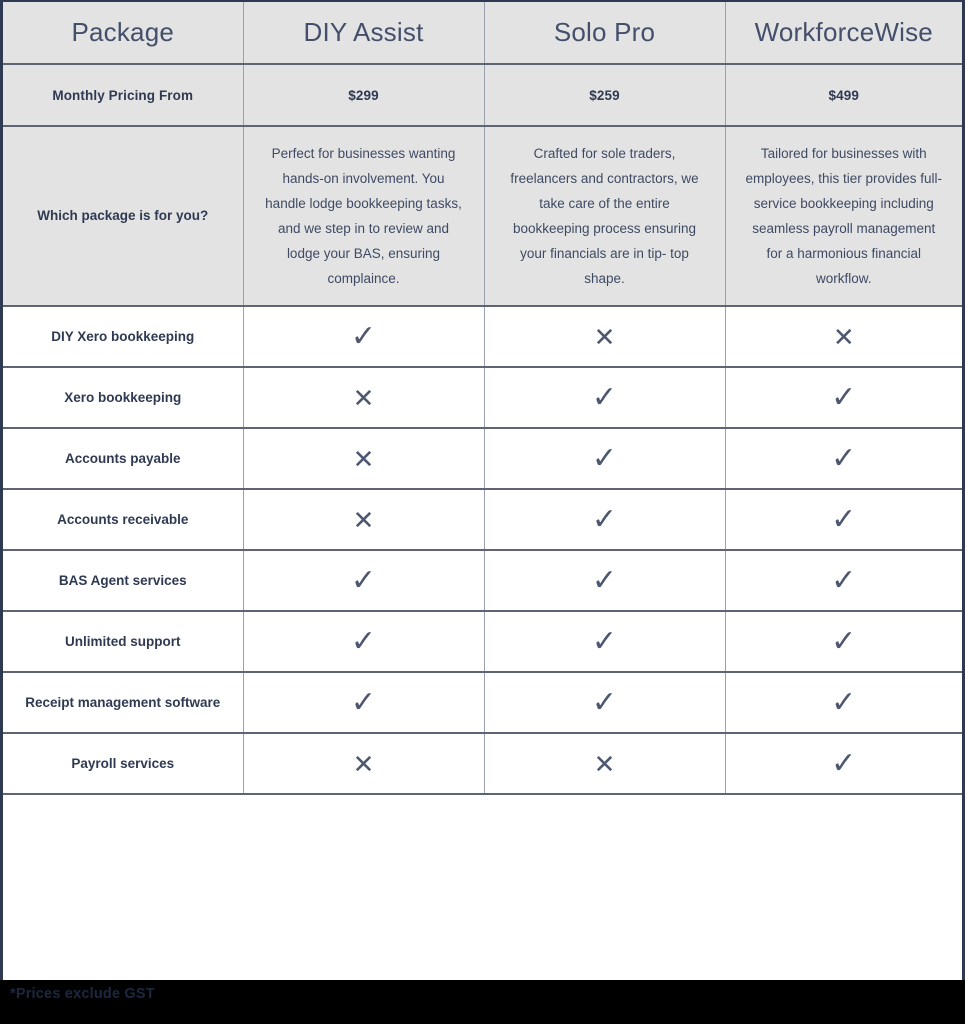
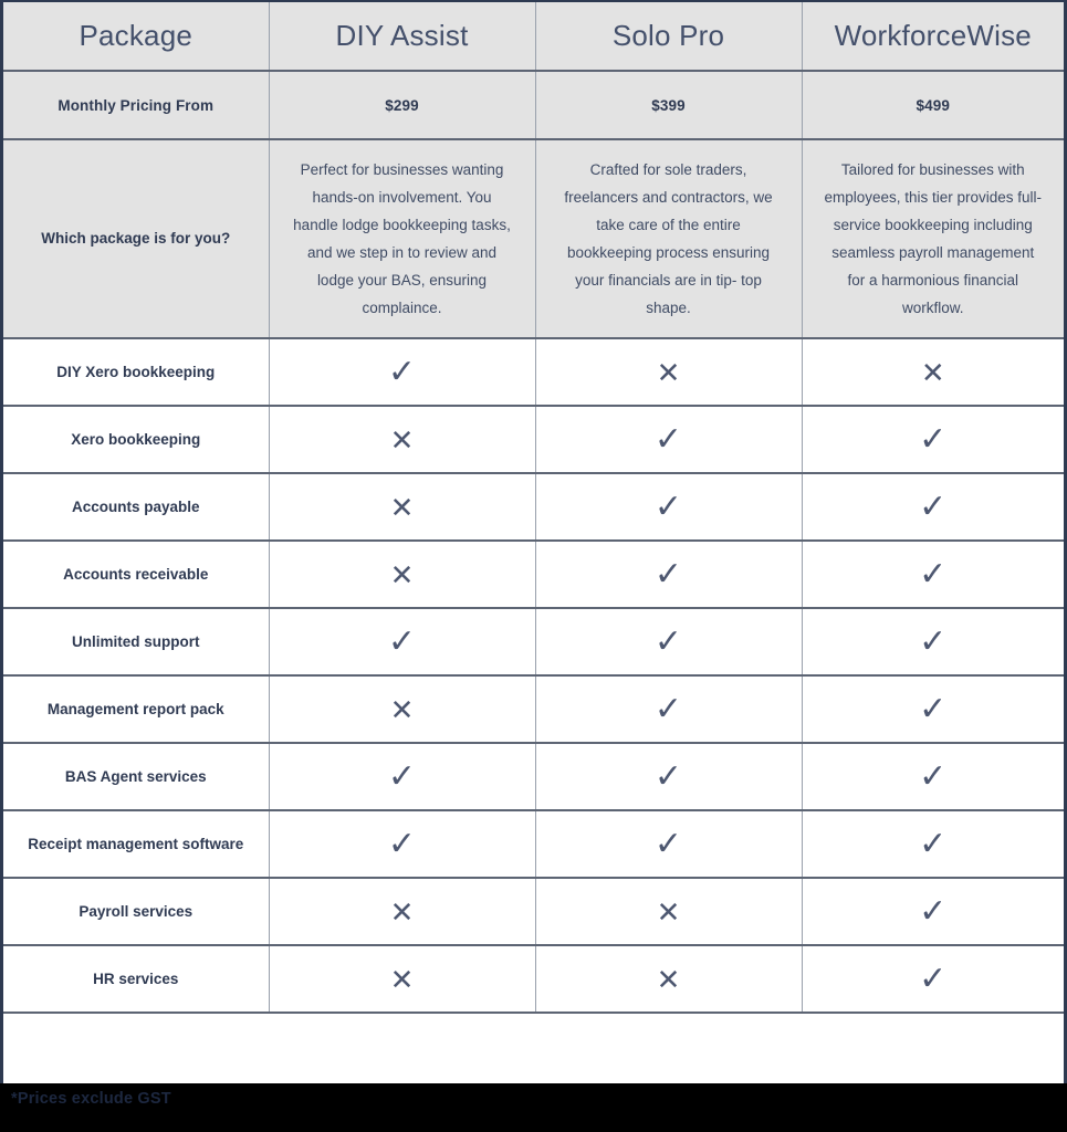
  Package	DIY Assist	Solo Pro	WorkforceWise
- Monthly Pricing From	$299	$259	$499
+ Monthly Pricing From	$299	$399	$499
  Which package is for you?	Perfect for businesses wanting hands-on involvement. You handle lodge bookkeeping tasks, and we step in to review and lodge your BAS, ensuring complaince.	Crafted for sole traders, freelancers and contractors, we take care of the entire bookkeeping process ensuring your financials are in tip- top shape.	Tailored for businesses with employees, this tier provides full-service bookkeeping including seamless payroll management for a harmonious financial workflow.
  DIY Xero bookkeeping	✓	✕	✕
  Xero bookkeeping	✕	✓	✓
  Accounts payable	✕	✓	✓
  Accounts receivable	✕	✓	✓
- BAS Agent services	✓	✓	✓
+ Unlimited support	✓	✓	✓
+ Management report pack	✕	✓	✓
- Unlimited support	✓	✓	✓
+ BAS Agent services	✓	✓	✓
  Receipt management software	✓	✓	✓
  Payroll services	✕	✕	✓
+ HR services	✕	✕	✓
  *Prices exclude GST
